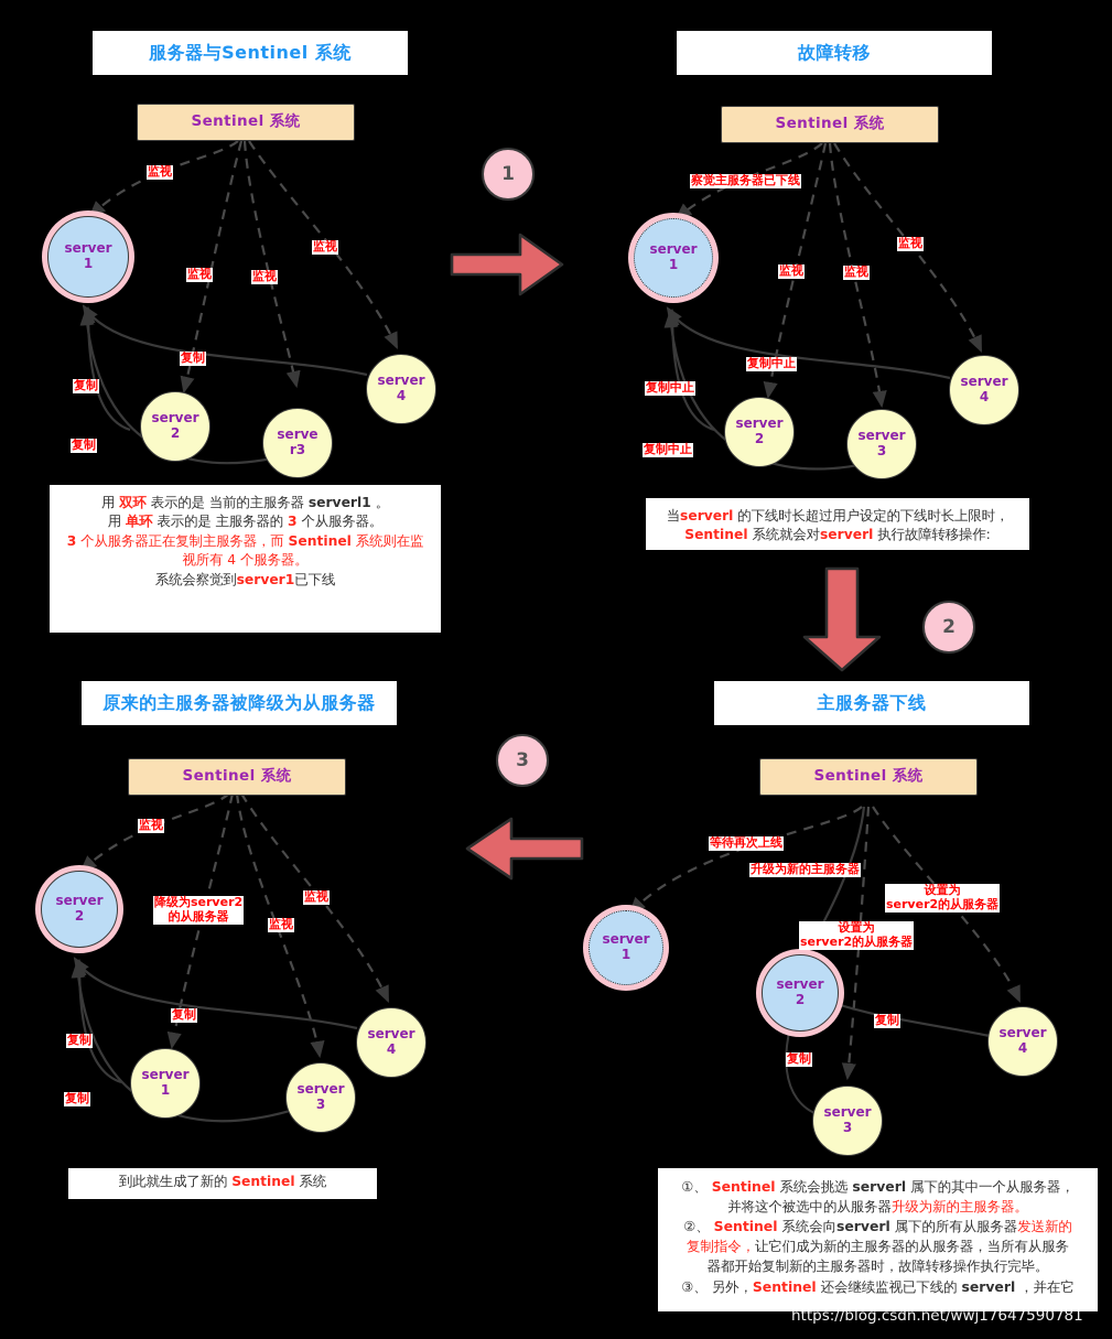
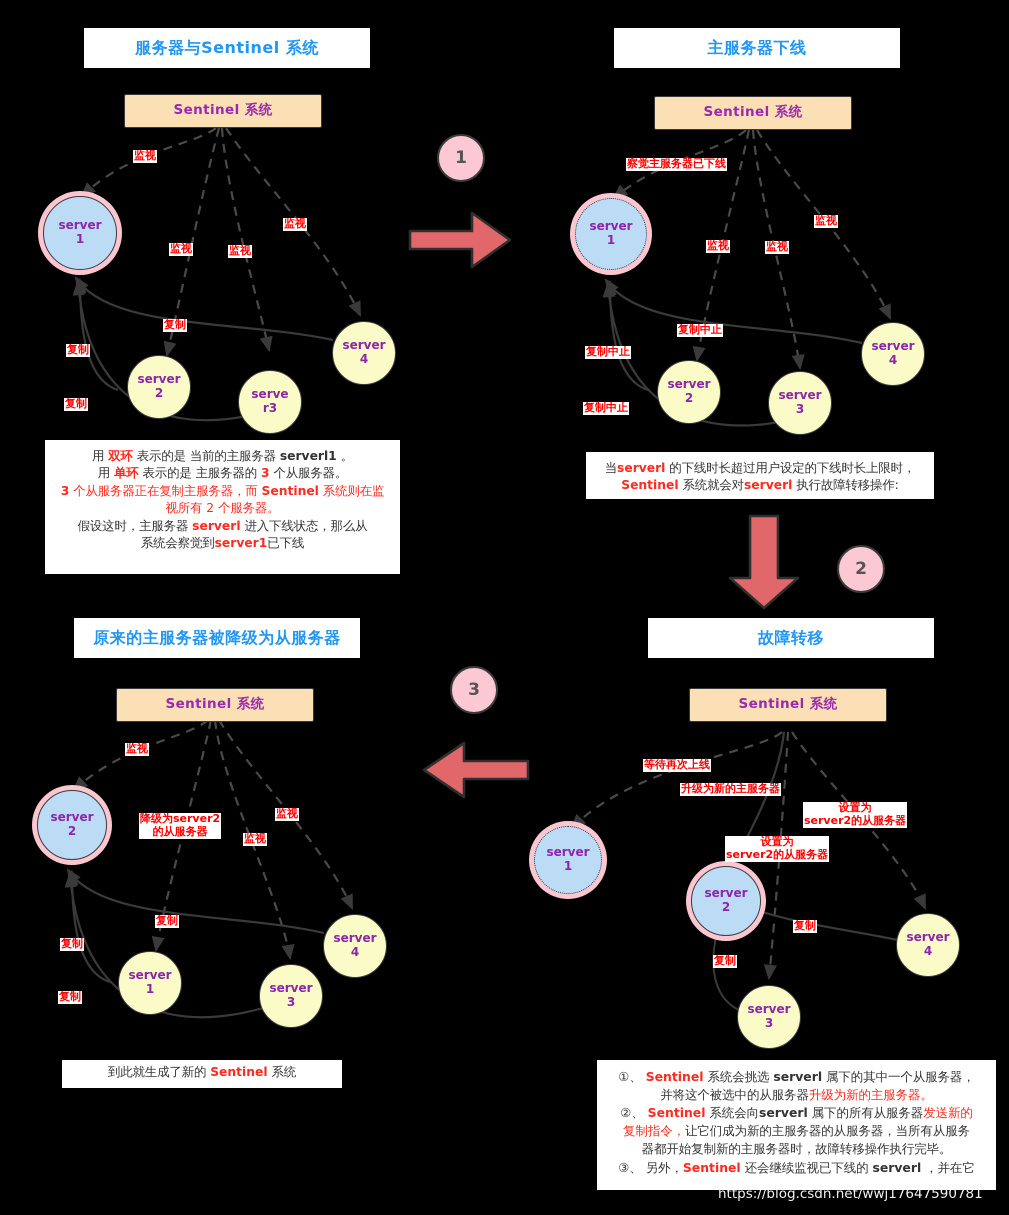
  服务器与Sentinel 系统
  Sentinel 系统
  server
  1
  server
  2
  serve
  r3
  server
  4
  监视
  监视
  监视
  监视
  复制
  复制
  复制
  用 双环 表示的是 当前的主服务器 serverl1 。
  用 单环 表示的是 主服务器的 3 个从服务器。
  3 个从服务器正在复制主服务器，而 Sentinel 系统则在监
- 视所有 4 个服务器。
+ 视所有 2 个服务器。
+ 假设这时，主服务器 serverl 进入下线状态，那么从
  系统会察觉到server1已下线
- 故障转移
+ 主服务器下线
  Sentinel 系统
  server
  1
  server
  2
  server
  3
  server
  4
  察觉主服务器已下线
  监视
  监视
  监视
  复制中止
  复制中止
  复制中止
  当serverl 的下线时长超过用户设定的下线时长上限时，
  Sentinel 系统就会对serverl 执行故障转移操作:
  原来的主服务器被降级为从服务器
  Sentinel 系统
  server
  2
  server
  1
  server
  3
  server
  4
  监视
  降级为server2
  的从服务器
  监视
  监视
  复制
  复制
  复制
  到此就生成了新的 Sentinel 系统
- 主服务器下线
+ 故障转移
  Sentinel 系统
  server
  1
  server
  2
  server
  3
  server
  4
  等待再次上线
  升级为新的主服务器
  设置为
  server2的从服务器
  设置为
  server2的从服务器
  复制
  复制
  ①、 Sentinel 系统会挑选 serverl 属下的其中一个从服务器，
  并将这个被选中的从服务器升级为新的主服务器。
  ②、 Sentinel 系统会向serverl 属下的所有从服务器发送新的
  复制指令，让它们成为新的主服务器的从服务器，当所有从服务
  器都开始复制新的主服务器时，故障转移操作执行完毕。
  ③、 另外，Sentinel 还会继续监视已下线的 serverl ，并在它
  1
  2
  3
  https://blog.csdn.net/wwj17647590781
